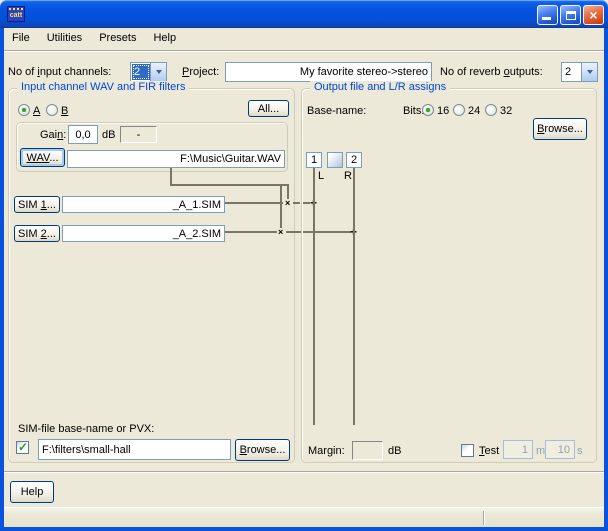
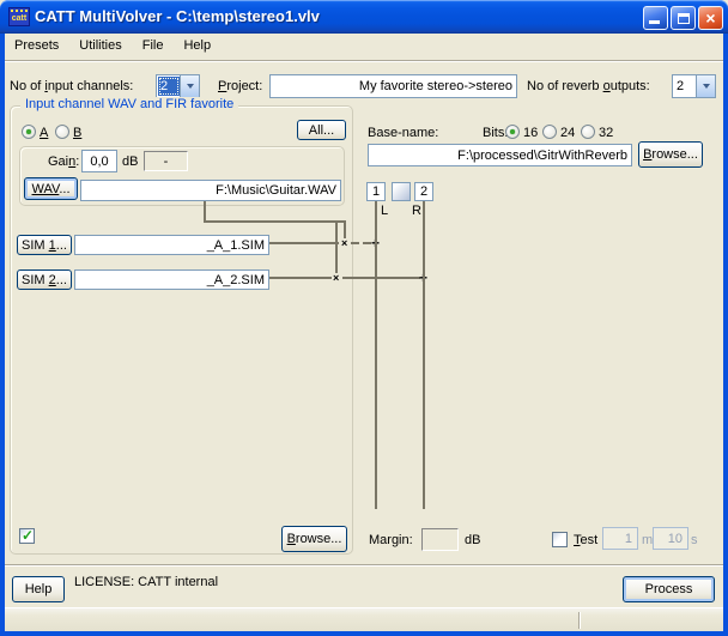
+ CATT MultiVolver - C:\temp\stereo1.vlv
  ×
- File
+ Presets
  Utilities
- Presets
+ File
  Help
  No of input channels:
  2
  Project:
  My favorite stereo->stereo
  No of reverb outputs:
  2
- Input channel WAV and FIR filters
+ Input channel WAV and FIR favorite
  A
  B
  All...
  Gain:
  0,0
  dB
  -
  WAV...
  F:\Music\Guitar.WAV
  SIM 1...
  _A_1.SIM
  SIM 2...
  _A_2.SIM
  ×
  ×
- SIM-file base-name or PVX:
  ✓
- F:\filters\small-hall
  Browse...
- Output file and L/R assigns
  Base-name:
  Bits
  16
  24
  32
+ F:\processed\GitrWithReverb
  Browse...
  1
  2
  L
  R
  Margin:
  dB
  Test
  1
  m
  10
  s
  Help
+ LICENSE: CATT internal
+ Process
